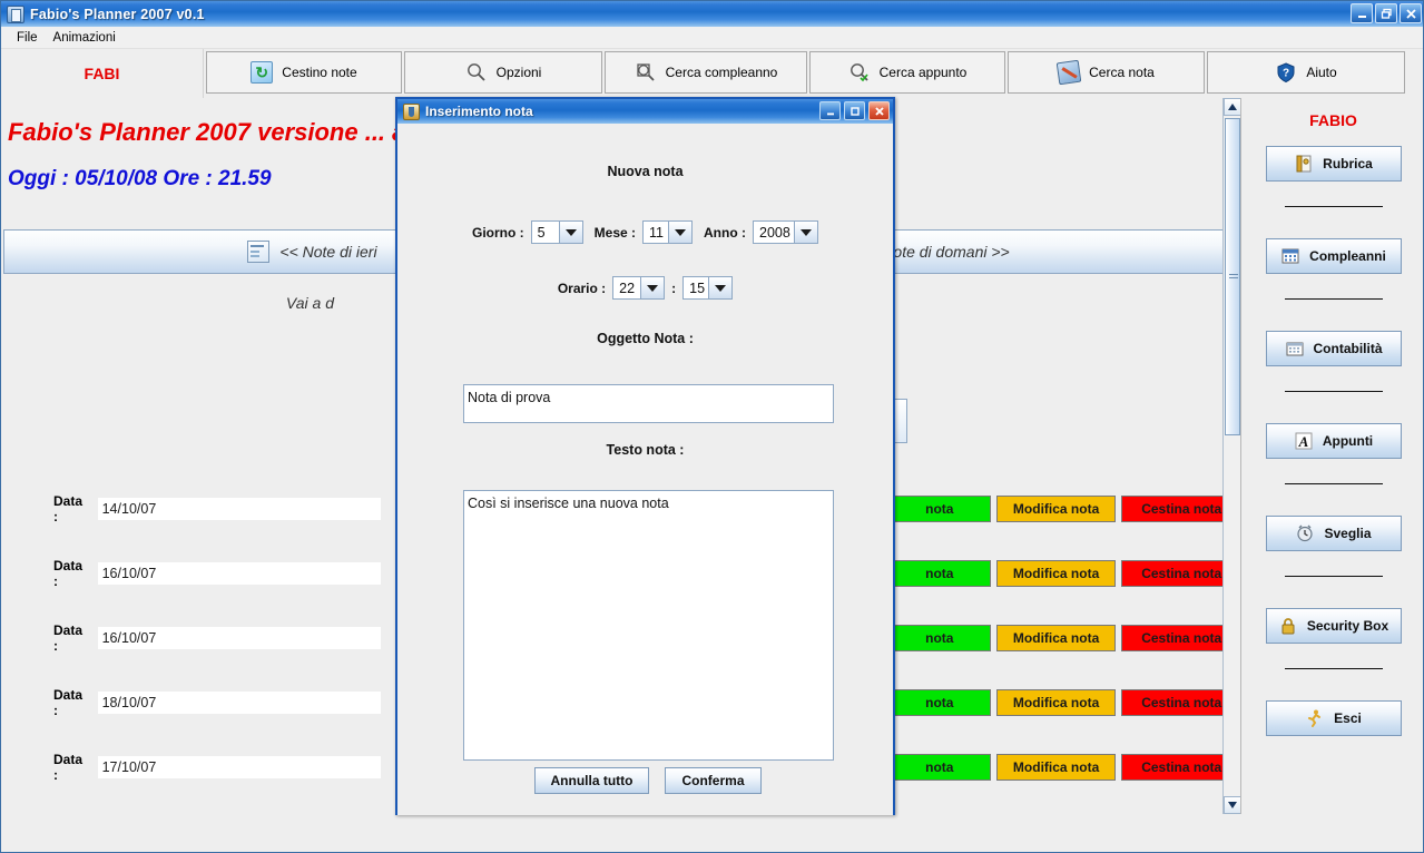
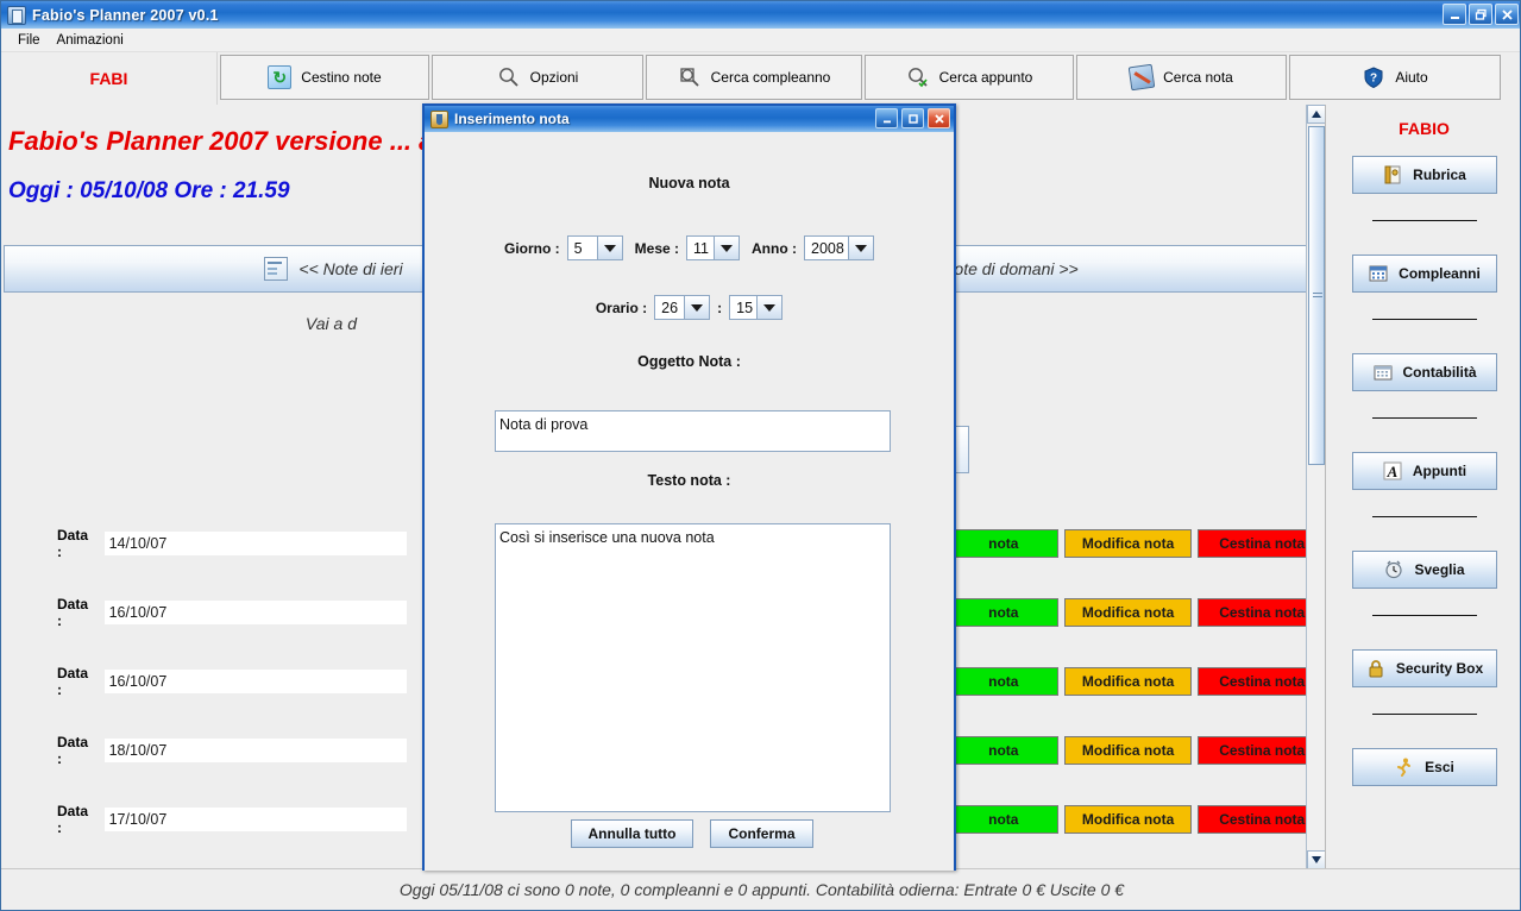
  Fabio's Planner 2007 v0.1
  File
  Animazioni
  FABI
  Cestino note
  Opzioni
  Cerca compleanno
  Cerca appunto
  Cerca nota
  ?
  Aiuto
  Fabio's Planner 2007 versione ...
  Oggi : 05/10/08 Ore : 21.59
  << Note di ieri
  ote di domani >>
  Vai a d
  Data :
  14/10/07
  nota
  Modifica nota
  Cestina nota
  Data :
  16/10/07
  nota
  Modifica nota
  Cestina nota
  Data :
  16/10/07
  nota
  Modifica nota
  Cestina nota
  Data :
  18/10/07
  nota
  Modifica nota
  Cestina nota
  Data :
  17/10/07
  nota
  Modifica nota
  Cestina nota
  FABIO
  Rubrica
  Compleanni
  Contabilità
  A
  Appunti
  Sveglia
  Security Box
  Esci
+ Oggi 05/11/08 ci sono 0 note, 0 compleanni e 0 appunti. Contabilità odierna: Entrate 0 € Uscite 0 €
  Inserimento nota
  Nuova nota
  Giorno :
  5
  Mese :
  11
  Anno :
  2008
  Orario :
- 22
+ 26
  :
  15
  Oggetto Nota :
  Nota di prova
  Testo nota :
  Così si inserisce una nuova nota
  Annulla tutto
  Conferma
